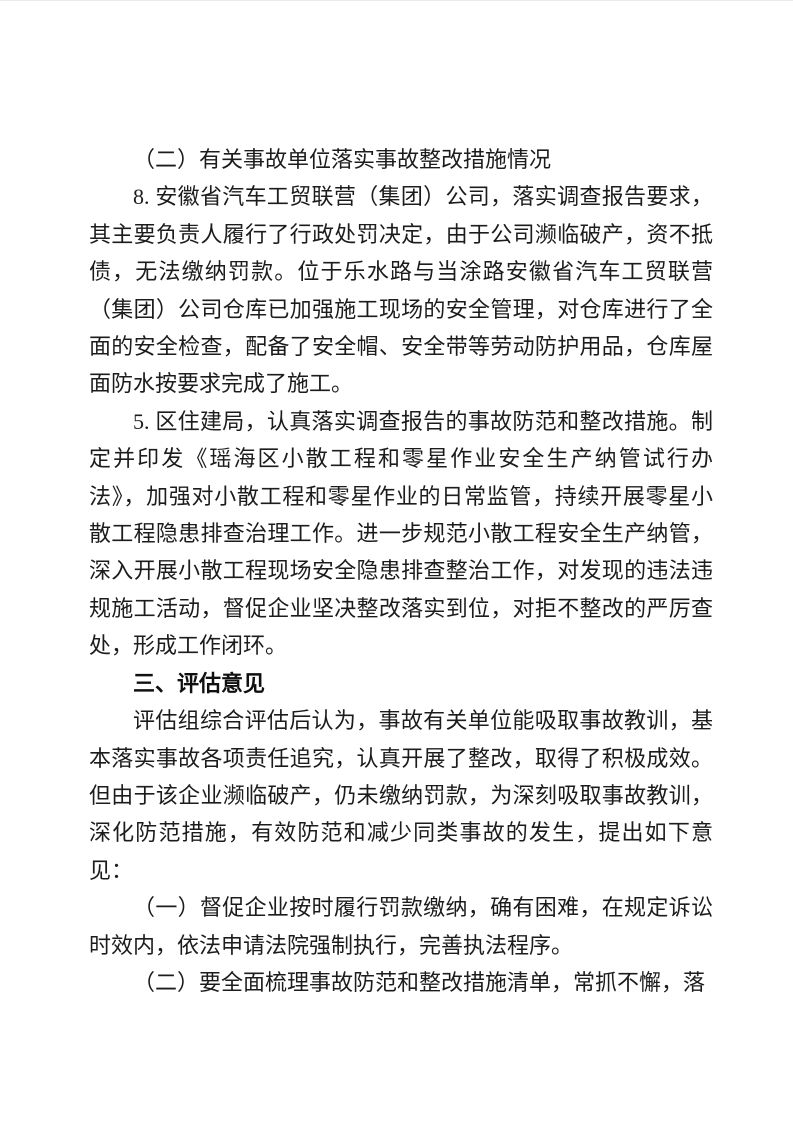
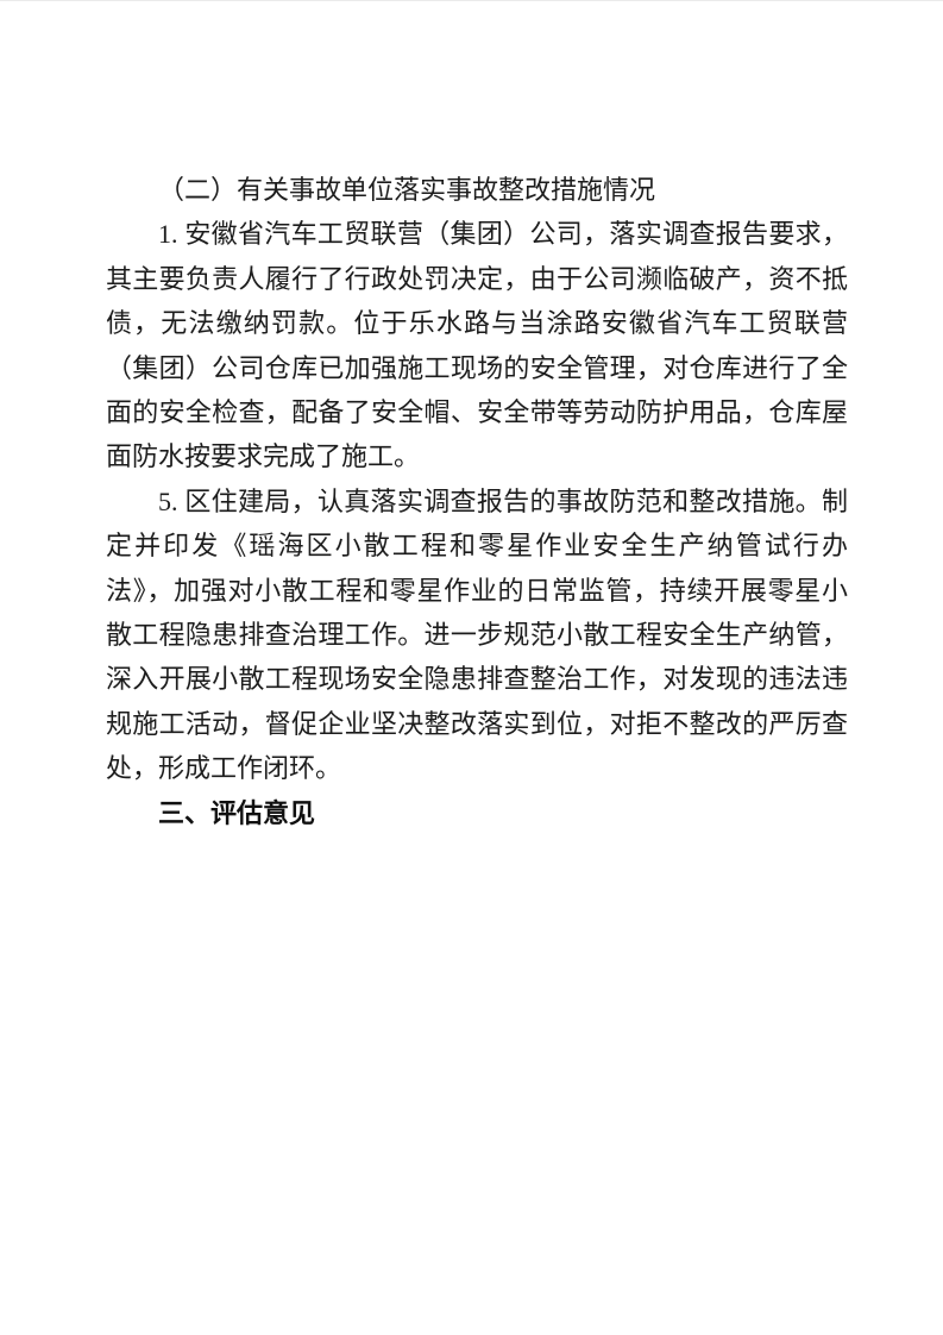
  （二）有关事故单位落实事故整改措施情况
- 8. 安徽省汽车工贸联营（集团）公司，落实调查报告要求，其主要负责人履行了行政处罚决定，由于公司濒临破产，资不抵债，无法缴纳罚款。位于乐水路与当涂路安徽省汽车工贸联营（集团）公司仓库已加强施工现场的安全管理，对仓库进行了全面的安全检查，配备了安全帽、安全带等劳动防护用品，仓库屋面防水按要求完成了施工。
+ 1. 安徽省汽车工贸联营（集团）公司，落实调查报告要求，其主要负责人履行了行政处罚决定，由于公司濒临破产，资不抵债，无法缴纳罚款。位于乐水路与当涂路安徽省汽车工贸联营（集团）公司仓库已加强施工现场的安全管理，对仓库进行了全面的安全检查，配备了安全帽、安全带等劳动防护用品，仓库屋面防水按要求完成了施工。
  5. 区住建局，认真落实调查报告的事故防范和整改措施。制定并印发《瑶海区小散工程和零星作业安全生产纳管试行办法》，加强对小散工程和零星作业的日常监管，持续开展零星小散工程隐患排查治理工作。进一步规范小散工程安全生产纳管，深入开展小散工程现场安全隐患排查整治工作，对发现的违法违规施工活动，督促企业坚决整改落实到位，对拒不整改的严厉查处，形成工作闭环。
  三、评估意见
- 评估组综合评估后认为，事故有关单位能吸取事故教训，基本落实事故各项责任追究，认真开展了整改，取得了积极成效。但由于该企业濒临破产，仍未缴纳罚款，为深刻吸取事故教训，深化防范措施，有效防范和减少同类事故的发生，提出如下意见：
- （一）督促企业按时履行罚款缴纳，确有困难，在规定诉讼时效内，依法申请法院强制执行，完善执法程序。
- （二）要全面梳理事故防范和整改措施清单，常抓不懈，落
